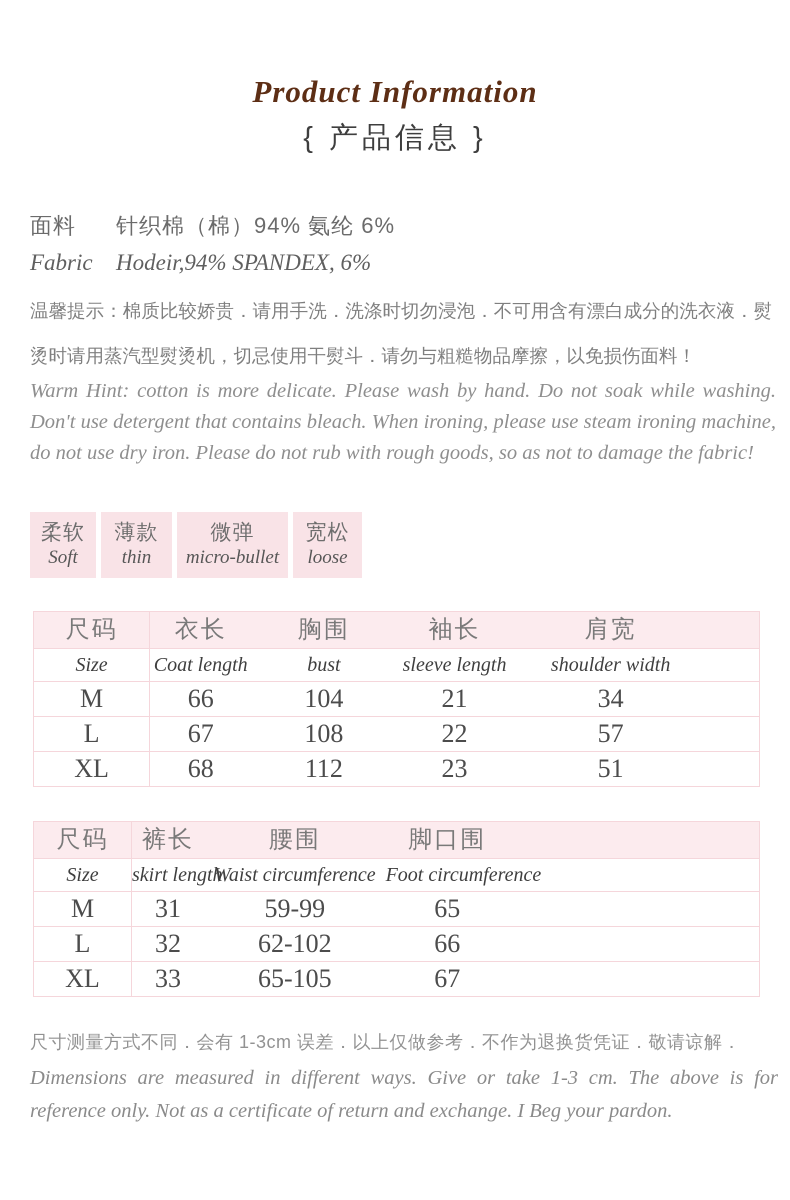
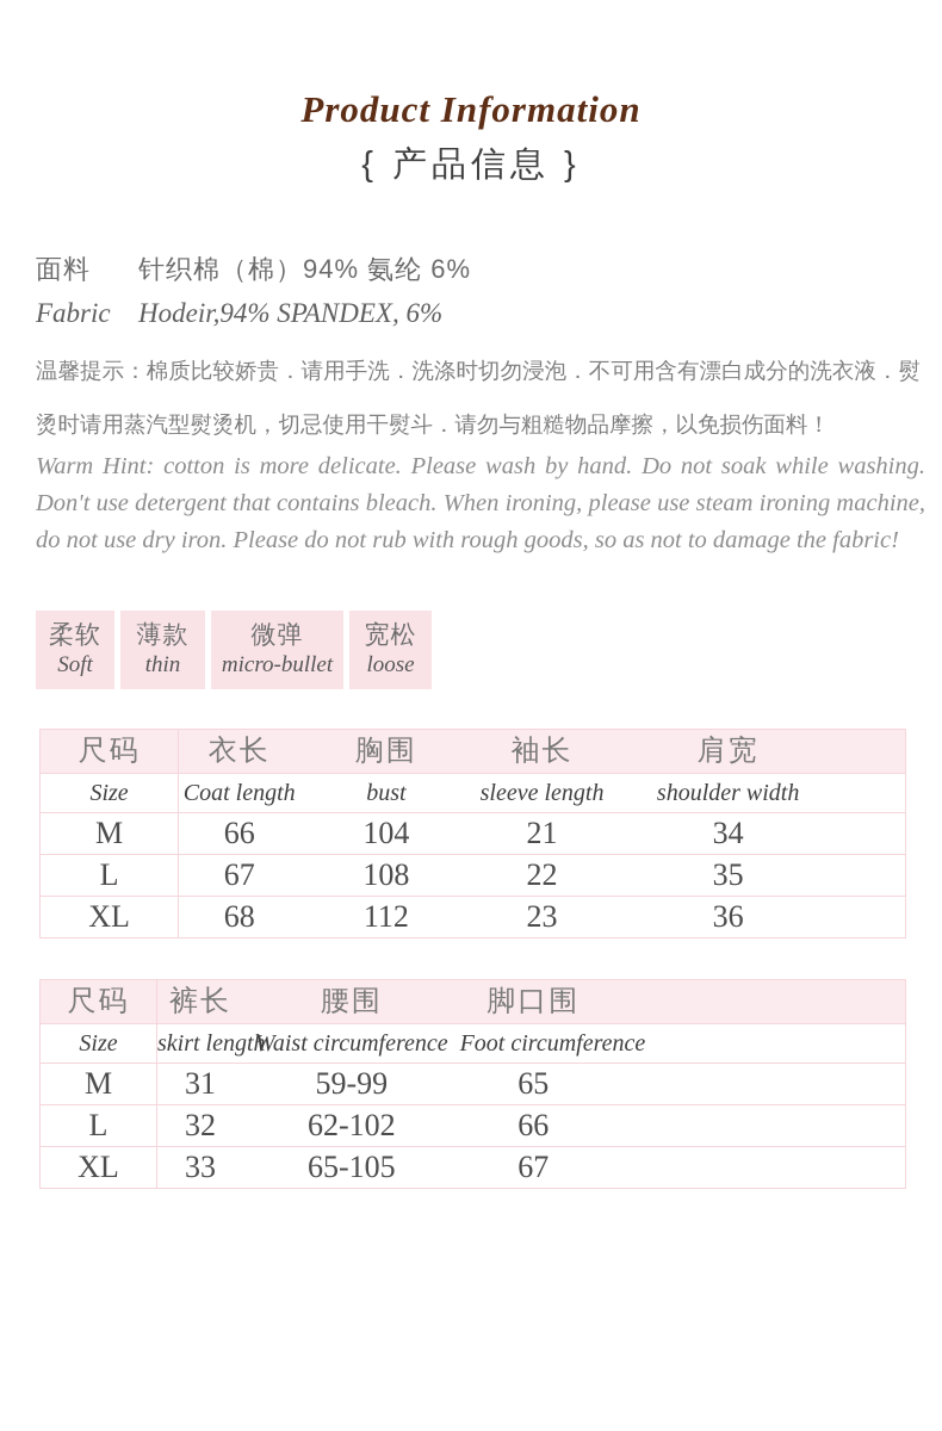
  Product Information
  { 产品信息 }
  面料
  针织棉（棉）94% 氨纶 6%
  Fabric
  Hodeir,94% SPANDEX, 6%
  温馨提示：棉质比较娇贵．请用手洗．洗涤时切勿浸泡．不可用含有漂白成分的洗衣液．熨烫时请用蒸汽型熨烫机，切忌使用干熨斗．请勿与粗糙物品摩擦，以免损伤面料！
  Warm Hint: cotton is more delicate. Please wash by hand. Do not soak while washing. Don't use detergent that contains bleach. When ironing, please use steam ironing machine, do not use dry iron. Please do not rub with rough goods, so as not to damage the fabric!
  柔软
  Soft
  薄款
  thin
  微弹
  micro-bullet
  宽松
  loose
  尺码	衣长	胸围	袖长	肩宽
  Size	Coat length	bust	sleeve length	shoulder width
  M	66	104	21	34
- L	67	108	22	57
+ L	67	108	22	35
- XL	68	112	23	51
+ XL	68	112	23	36
  尺码	裤长	腰围	脚口围
  Size	skirt lengt	Waist circumference	Foot circumference
  M	31	59-99	65
  L	32	62-102	66
  XL	33	65-105	67
- 尺寸测量方式不同．会有 1-3cm 误差．以上仅做参考．不作为退换货凭证．敬请谅解．
- Dimensions are measured in different ways. Give or take 1-3 cm. The above is for reference only. Not as a certificate of return and exchange. I Beg your pardon.
